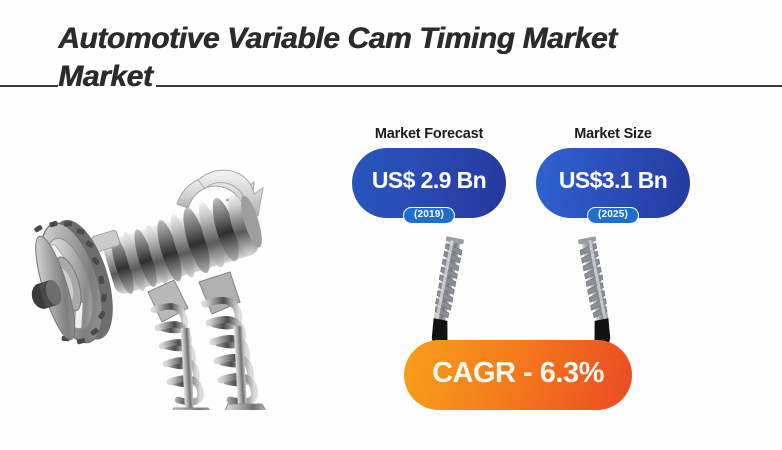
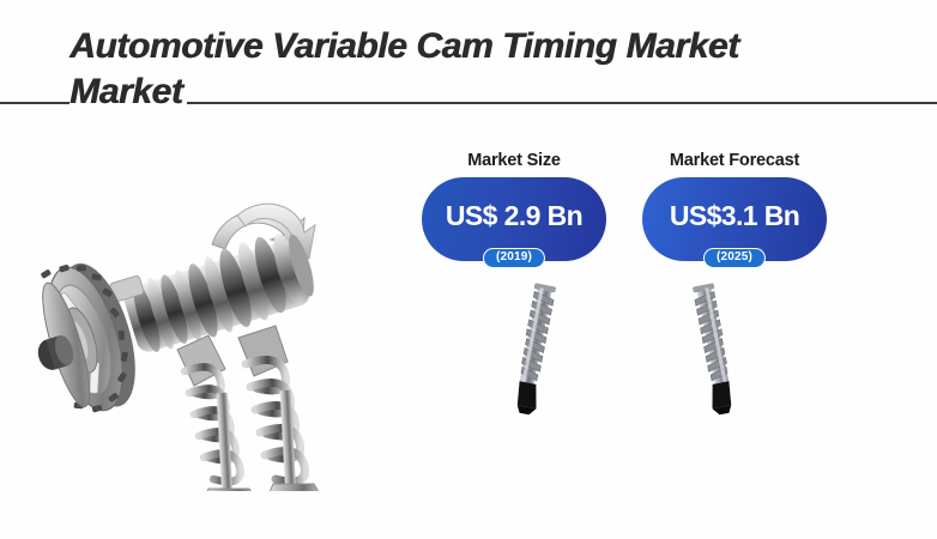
  Automotive Variable Cam Timing Market
  Market
- Market Forecast
+ Market Size
  US$ 2.9 Bn
  (2019)
- Market Size
+ Market Forecast
  US$3.1 Bn
  (2025)
- CAGR - 6.3%
